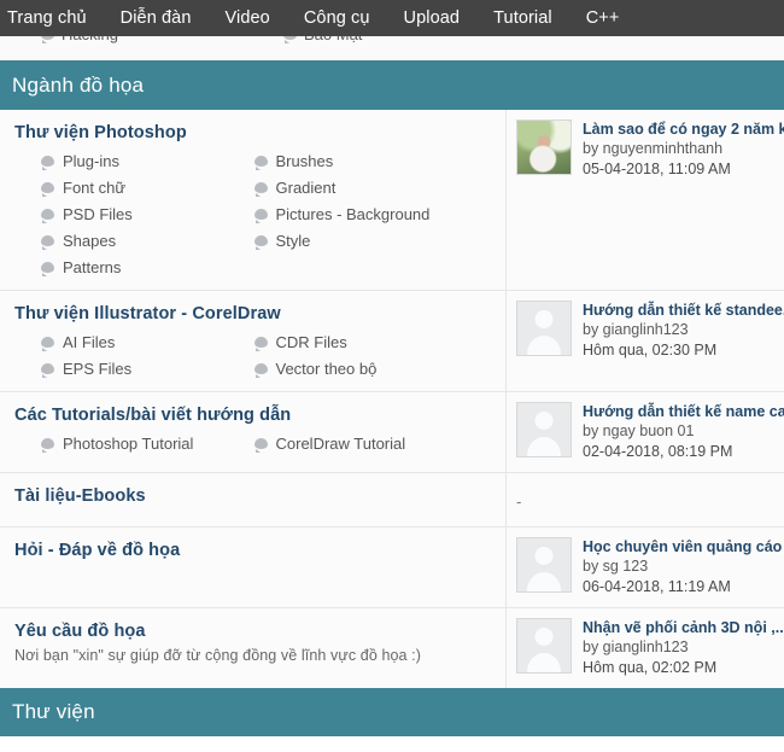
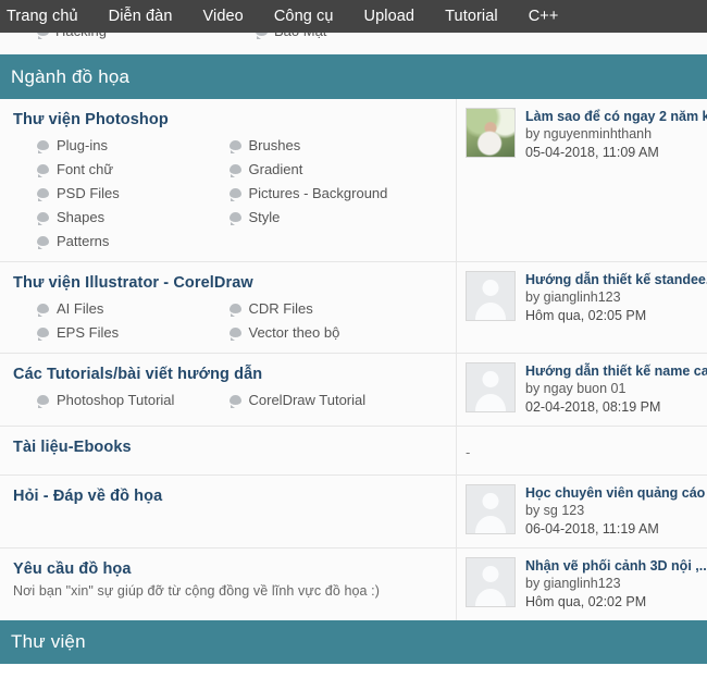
  Trang chủ
  Diễn đàn
  Video
  Công cụ
  Upload
  Tutorial
  C++
  Ngành đồ họa
  Thư viện Photoshop
  Plug-ins
  Font chữ
  PSD Files
  Shapes
  Patterns
  Brushes
  Gradient
  Pictures - Background
  Style
  Làm sao để có ngay 2 năm k
  by nguyenminhthanh
  05-04-2018, 11:09 AM
  Thư viện Illustrator - CorelDraw
  AI Files
  EPS Files
  CDR Files
  Vector theo bộ
  Hướng dẫn thiết kế standee
  by gianglinh123
- Hôm qua, 02:30 PM
+ Hôm qua, 02:05 PM
  Các Tutorials/bài viết hướng dẫn
  Photoshop Tutorial
  CorelDraw Tutorial
  Hướng dẫn thiết kế name ca
  by ngay buon 01
  02-04-2018, 08:19 PM
  Tài liệu-Ebooks
  -
  Hỏi - Đáp về đồ họa
  Học chuyên viên quảng cáo
  by sg 123
  06-04-2018, 11:19 AM
  Yêu cầu đồ họa
  Nơi bạn "xin" sự giúp đỡ từ cộng đồng về lĩnh vực đồ họa :)
  Nhận vẽ phối cảnh 3D nội ,..
  by gianglinh123
  Hôm qua, 02:02 PM
  Thư viện
